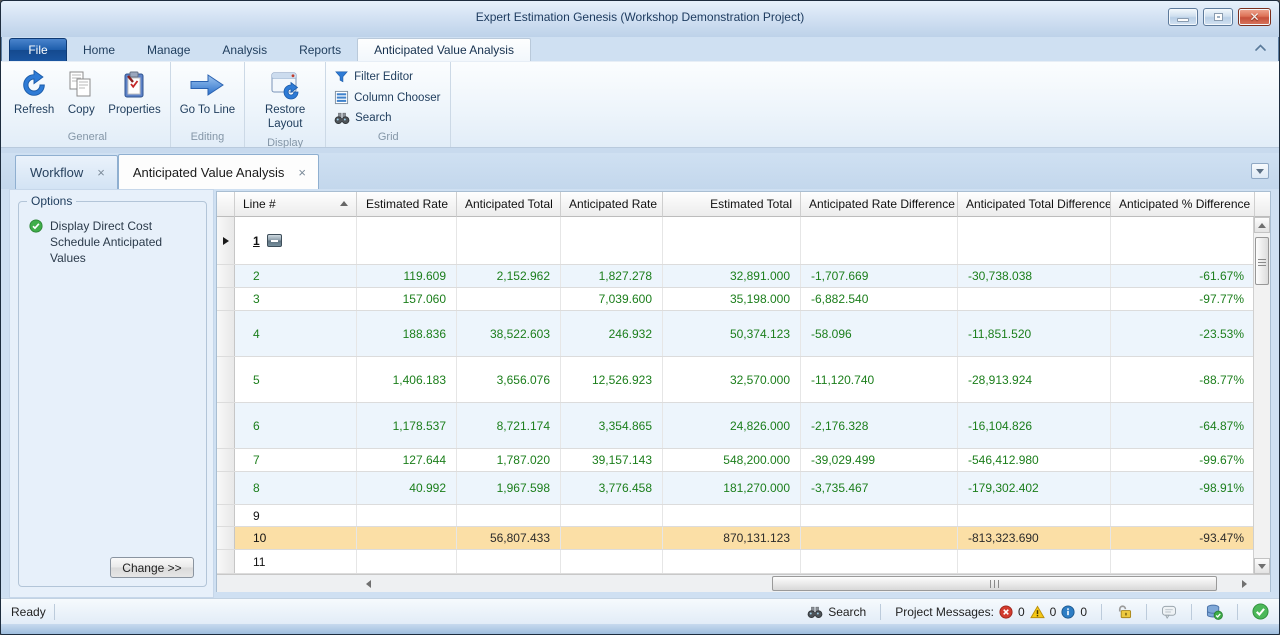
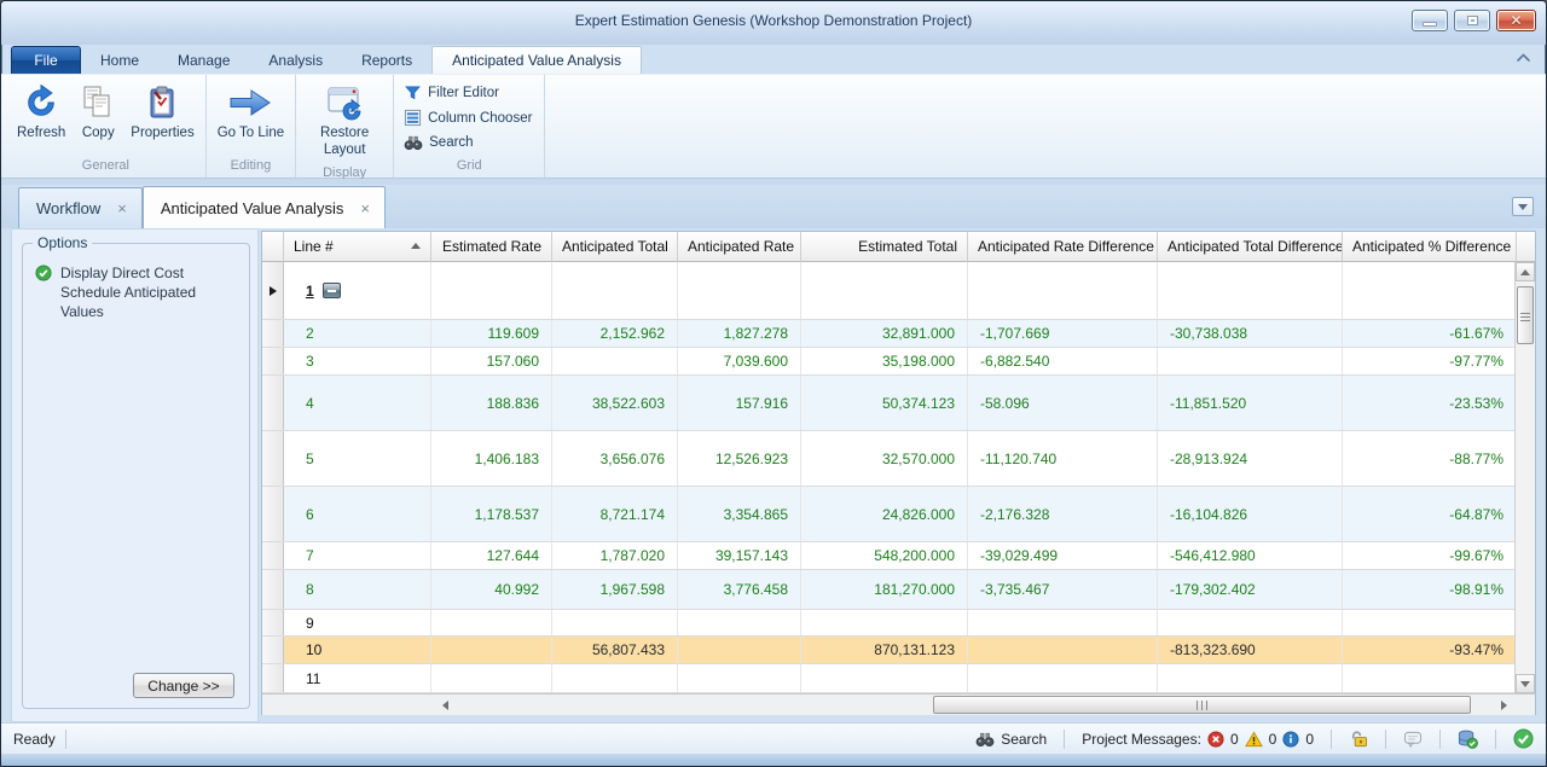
  Expert Estimation Genesis (Workshop Demonstration Project)
  ✕
  File
  Home
  Manage
  Analysis
  Reports
  Anticipated Value Analysis
  Refresh
  Copy
  Properties
  General
  Go To Line
  Editing
  Restore Layout
  Display
  Filter Editor
  Column Chooser
  Search
  Grid
  Workflow
  ×
  Anticipated Value Analysis
  ×
  Options
  Display Direct Cost Schedule Anticipated Values
  Change >>
  Line #
  Estimated Rate
  Anticipated Total
  Anticipated Rate
  Estimated Total
  Anticipated Rate Difference
  Anticipated Total Difference
  Anticipated % Difference
  1
  2
  119.609
  2,152.962
  1,827.278
  32,891.000
  -1,707.669
  -30,738.038
  -61.67%
  3
  157.060
  7,039.600
  35,198.000
  -6,882.540
  -97.77%
  4
  188.836
  38,522.603
- 246.932
+ 157.916
  50,374.123
  -58.096
  -11,851.520
  -23.53%
  5
  1,406.183
  3,656.076
  12,526.923
  32,570.000
  -11,120.740
  -28,913.924
  -88.77%
  6
  1,178.537
  8,721.174
  3,354.865
  24,826.000
  -2,176.328
  -16,104.826
  -64.87%
  7
  127.644
  1,787.020
  39,157.143
  548,200.000
  -39,029.499
  -546,412.980
  -99.67%
  8
  40.992
  1,967.598
  3,776.458
  181,270.000
  -3,735.467
  -179,302.402
  -98.91%
  9
  10
  56,807.433
  870,131.123
  -813,323.690
  -93.47%
  11
  Ready
  Search
  Project Messages:
  0
  0
  0
